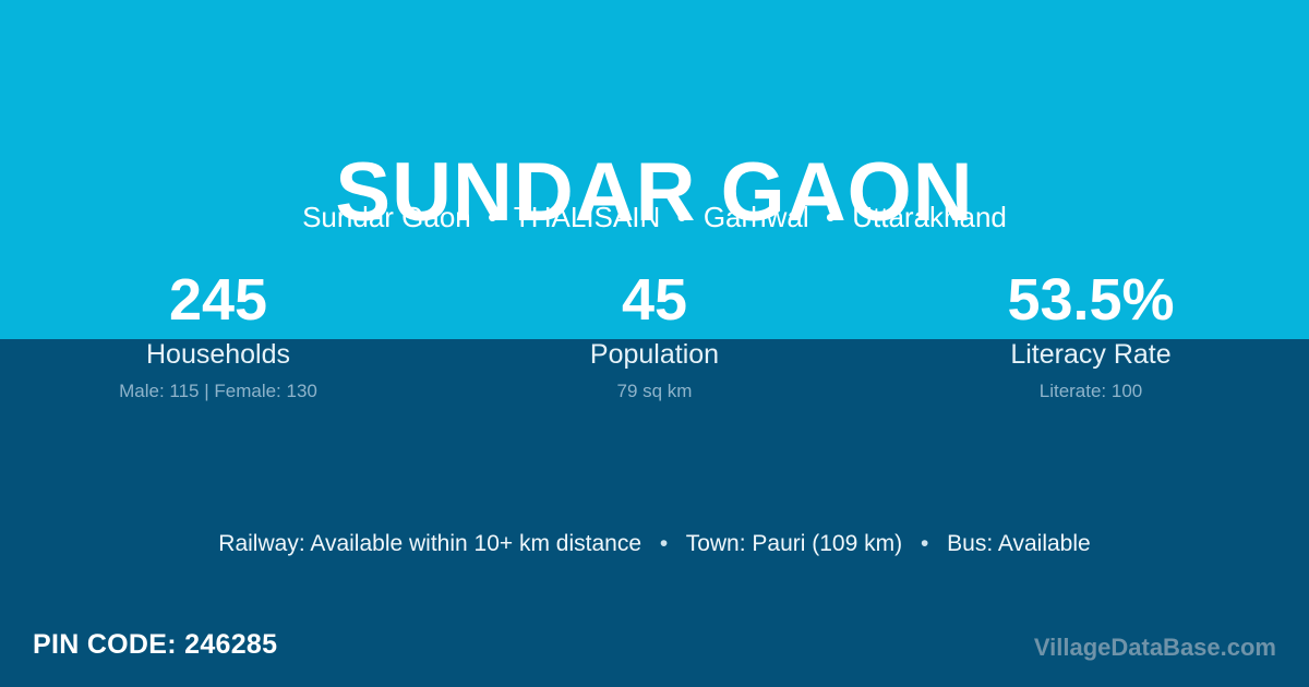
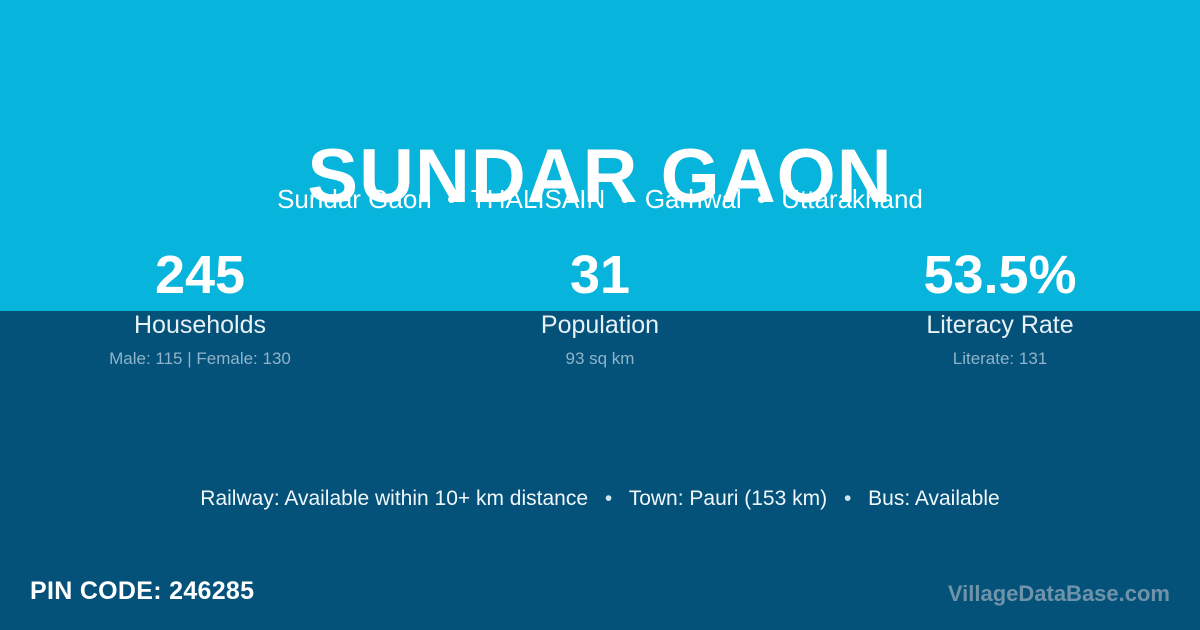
  SUNDAR GAON
  Sundar Gaon • THALISAIN • Garhwal • Uttarakhand
  245
  Households
  Male: 115 | Female: 130
- 45
+ 31
  Population
- 79 sq km
+ 93 sq km
  53.5%
  Literacy Rate
- Literate: 100
+ Literate: 131
- Railway: Available within 10+ km distance • Town: Pauri (109 km) • Bus: Available
+ Railway: Available within 10+ km distance • Town: Pauri (153 km) • Bus: Available
  PIN CODE: 246285
  VillageDataBase.com
